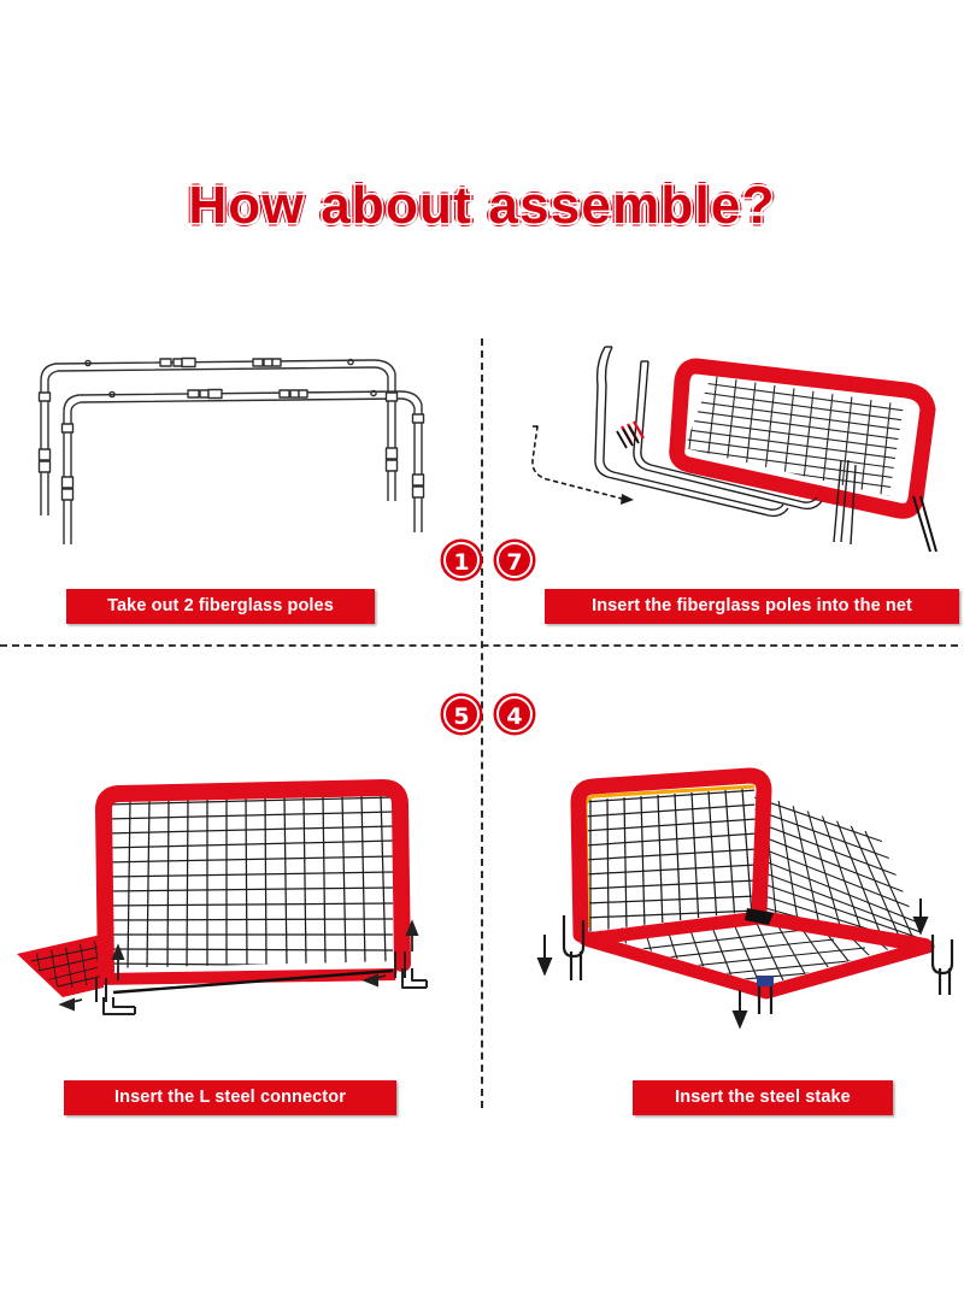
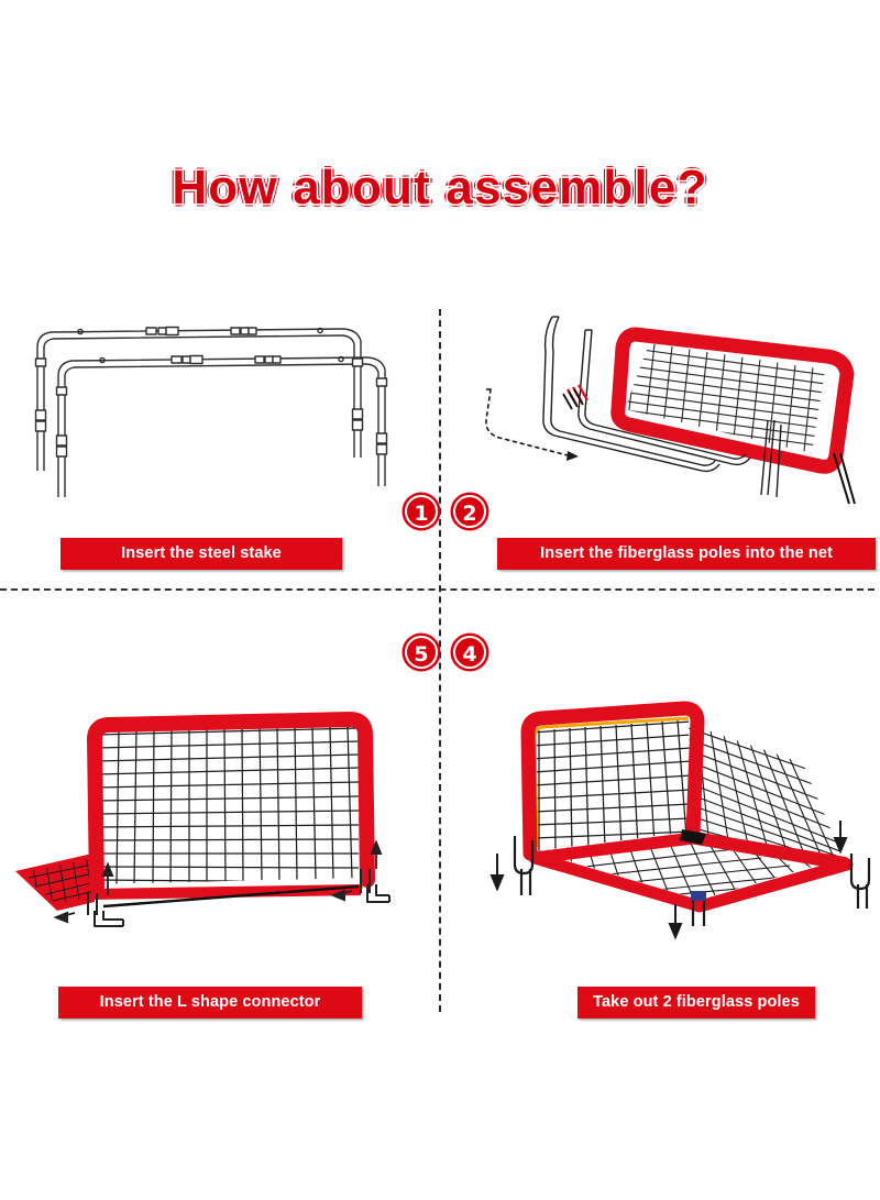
  How about assemble?
  1
- 7
+ 2
  5
  4
- Take out 2 fiberglass poles
+ Insert the steel stake
  Insert the fiberglass poles into the net
- Insert the L steel connector
+ Insert the L shape connector
- Insert the steel stake
+ Take out 2 fiberglass poles
